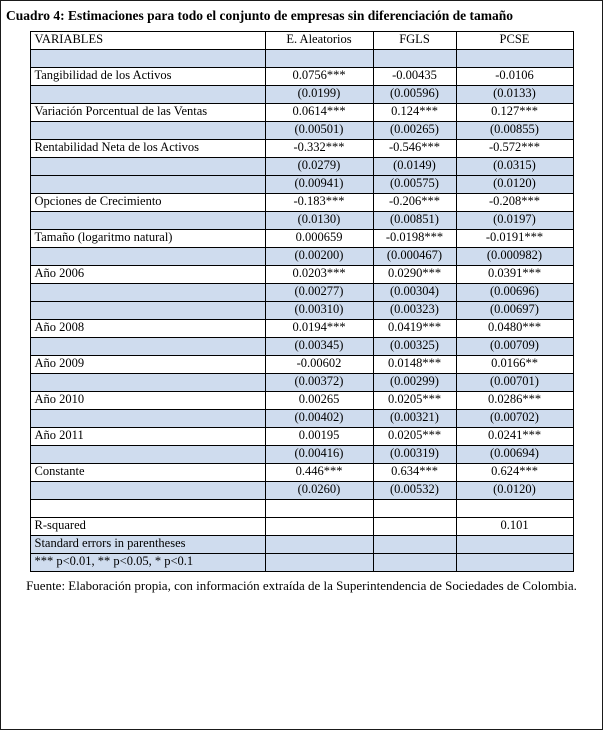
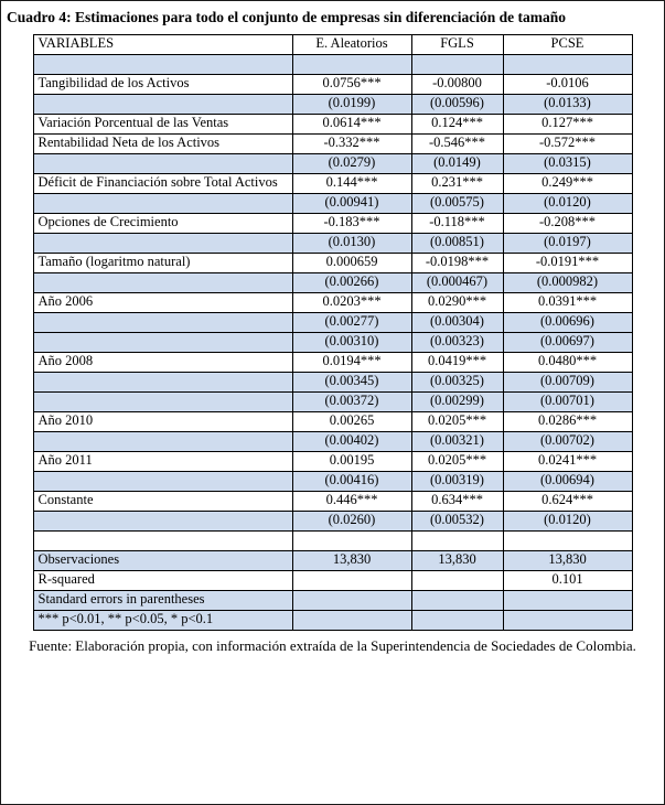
  Cuadro 4: Estimaciones para todo el conjunto de empresas sin diferenciación de tamaño
  VARIABLES	E. Aleatorios	FGLS	PCSE
- Tangibilidad de los Activos	0.0756***	-0.00435	-0.0106
+ Tangibilidad de los Activos	0.0756***	-0.00800	-0.0106
  	(0.0199)	(0.00596)	(0.0133)
  Variación Porcentual de las Ventas	0.0614***	0.124***	0.127***
- 	(0.00501)	(0.00265)	(0.00855)
  Rentabilidad Neta de los Activos	-0.332***	-0.546***	-0.572***
  	(0.0279)	(0.0149)	(0.0315)
+ Déficit de Financiación sobre Total Activos	0.144***	0.231***	0.249***
  	(0.00941)	(0.00575)	(0.0120)
- Opciones de Crecimiento	-0.183***	-0.206***	-0.208***
+ Opciones de Crecimiento	-0.183***	-0.118***	-0.208***
  	(0.0130)	(0.00851)	(0.0197)
  Tamaño (logaritmo natural)	0.000659	-0.0198***	-0.0191***
- 	(0.00200)	(0.000467)	(0.000982)
+ 	(0.00266)	(0.000467)	(0.000982)
  Año 2006	0.0203***	0.0290***	0.0391***
  	(0.00277)	(0.00304)	(0.00696)
  	(0.00310)	(0.00323)	(0.00697)
  Año 2008	0.0194***	0.0419***	0.0480***
  	(0.00345)	(0.00325)	(0.00709)
- Año 2009	-0.00602	0.0148***	0.0166**
  	(0.00372)	(0.00299)	(0.00701)
  Año 2010	0.00265	0.0205***	0.0286***
  	(0.00402)	(0.00321)	(0.00702)
  Año 2011	0.00195	0.0205***	0.0241***
  	(0.00416)	(0.00319)	(0.00694)
  Constante	0.446***	0.634***	0.624***
  	(0.0260)	(0.00532)	(0.0120)
+ Observaciones	13,830	13,830	13,830
  R-squared			0.101
  Standard errors in parentheses
  *** p<0.01, ** p<0.05, * p<0.1
  Fuente: Elaboración propia, con información extraída de la Superintendencia de Sociedades de Colombia.
